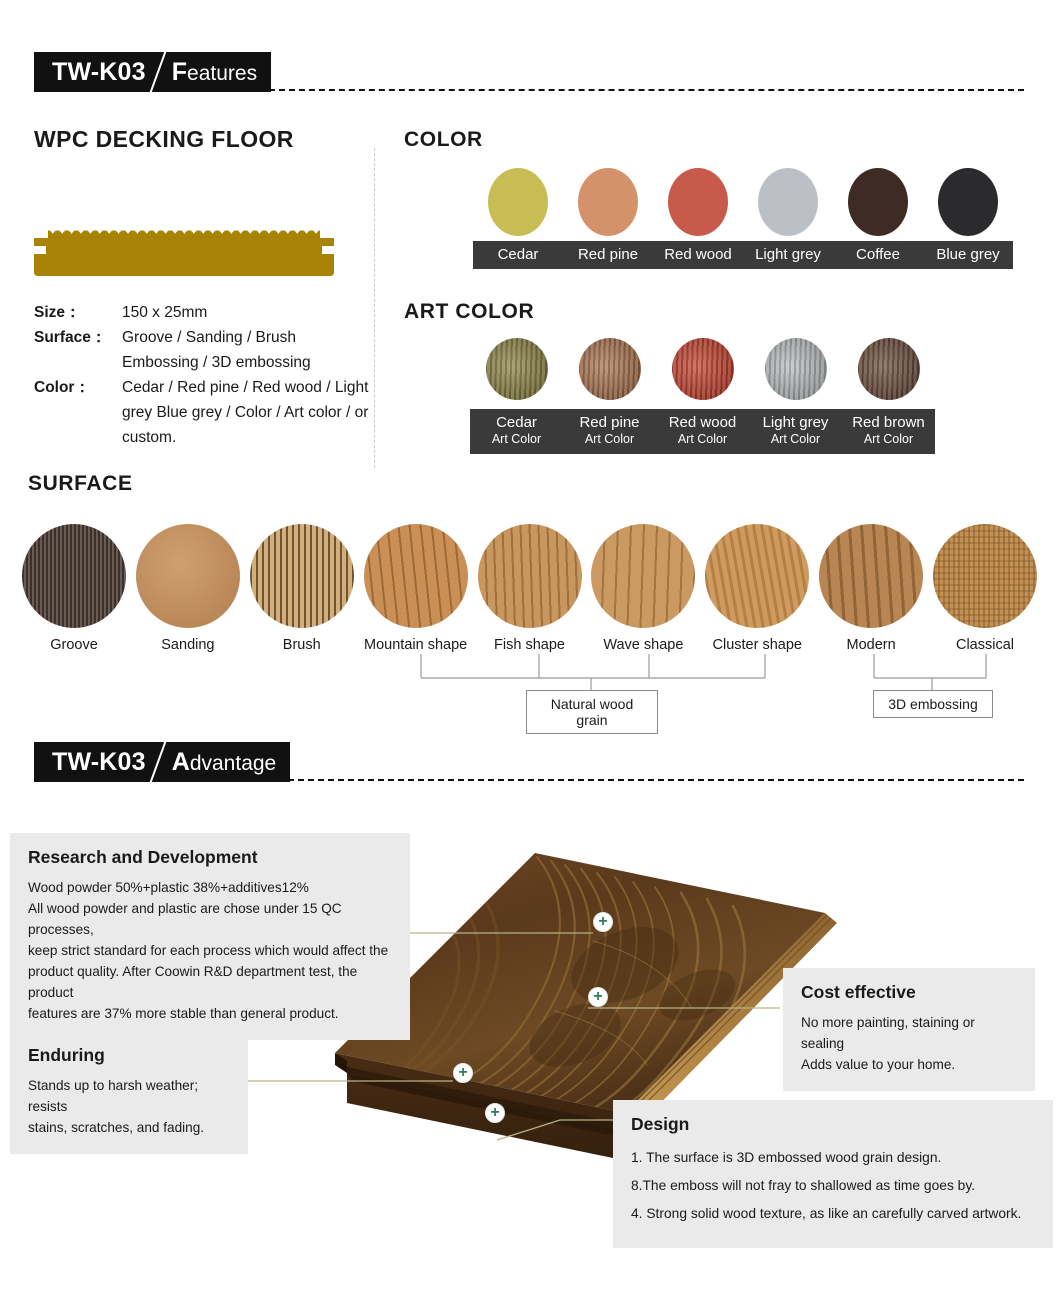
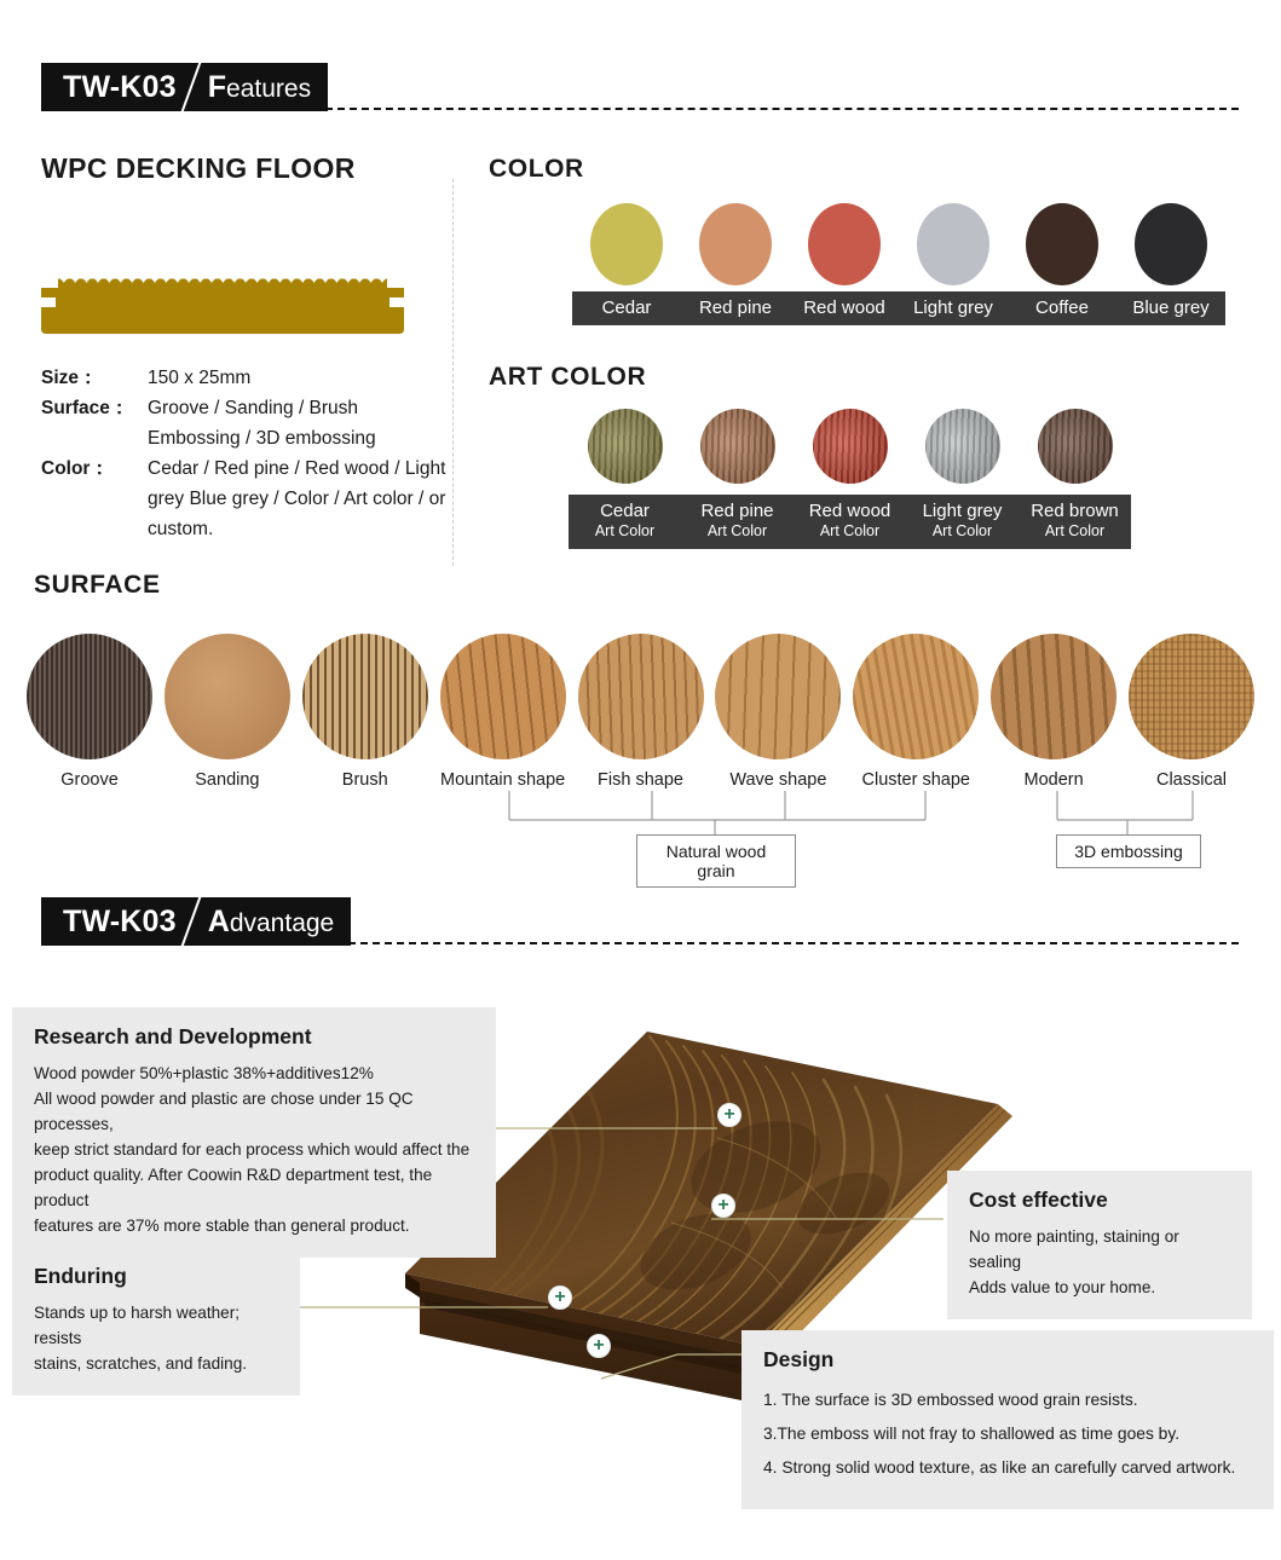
  TW-K03
  Features
  WPC DECKING FLOOR
  Size：
  150 x 25mm
  Surface：
  Groove / Sanding / Brush Embossing / 3D embossing
  Color：
  Cedar / Red pine / Red wood / Light grey Blue grey / Color / Art color / or custom.
  COLOR
  Cedar
  Red pine
  Red wood
  Light grey
  Coffee
  Blue grey
  ART COLOR
  Cedar
  Art Color
  Red pine
  Art Color
  Red wood
  Art Color
  Light grey
  Art Color
  Red brown
  Art Color
  SURFACE
  Groove
  Sanding
  Brush
  Mountain shape
  Fish shape
  Wave shape
  Cluster shape
  Modern
  Classical
  Natural wood grain
  3D embossing
  TW-K03
  Advantage
  +
  +
  +
  +
  Research and Development
  Wood powder 50%+plastic 38%+additives12%
  All wood powder and plastic are chose under 15 QC processes,
  keep strict standard for each process which would affect the
  product quality. After Coowin R&D department test, the product
  features are 37% more stable than general product.
  Enduring
  Stands up to harsh weather; resists
  stains, scratches, and fading.
  Cost effective
  No more painting, staining or sealing
  Adds value to your home.
  Design
- 1. The surface is 3D embossed wood grain design.
+ 1. The surface is 3D embossed wood grain resists.
- 8.The emboss will not fray to shallowed as time goes by.
+ 3.The emboss will not fray to shallowed as time goes by.
  4. Strong solid wood texture, as like an carefully carved artwork.
